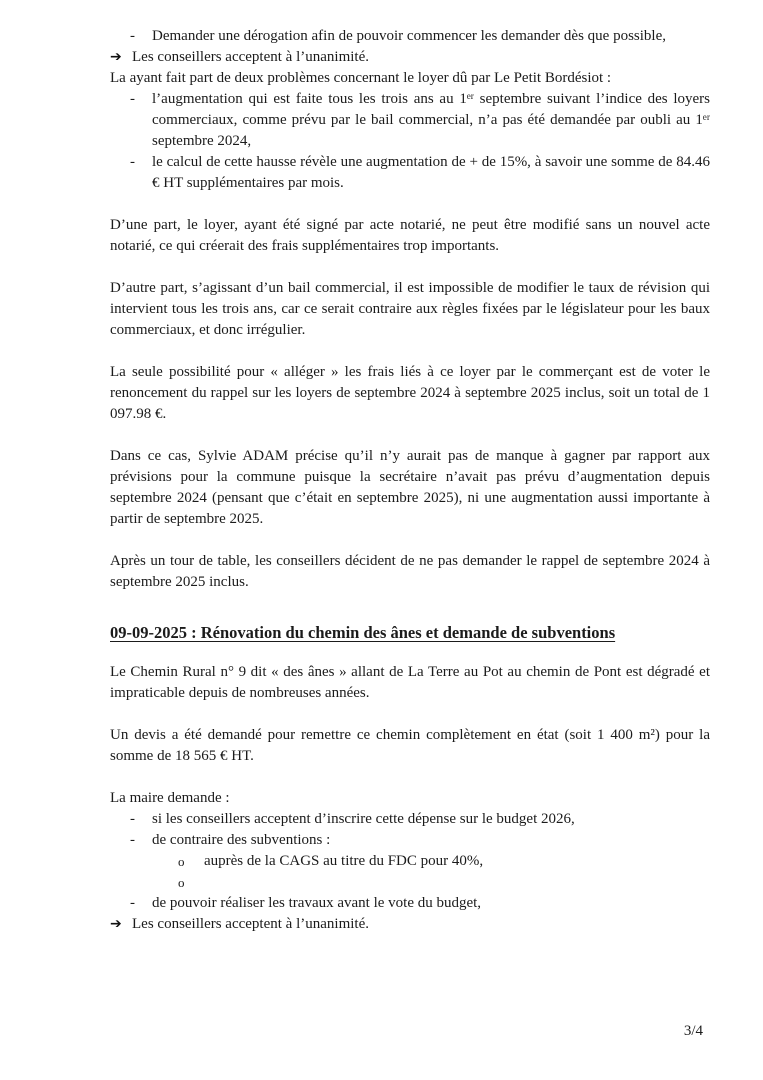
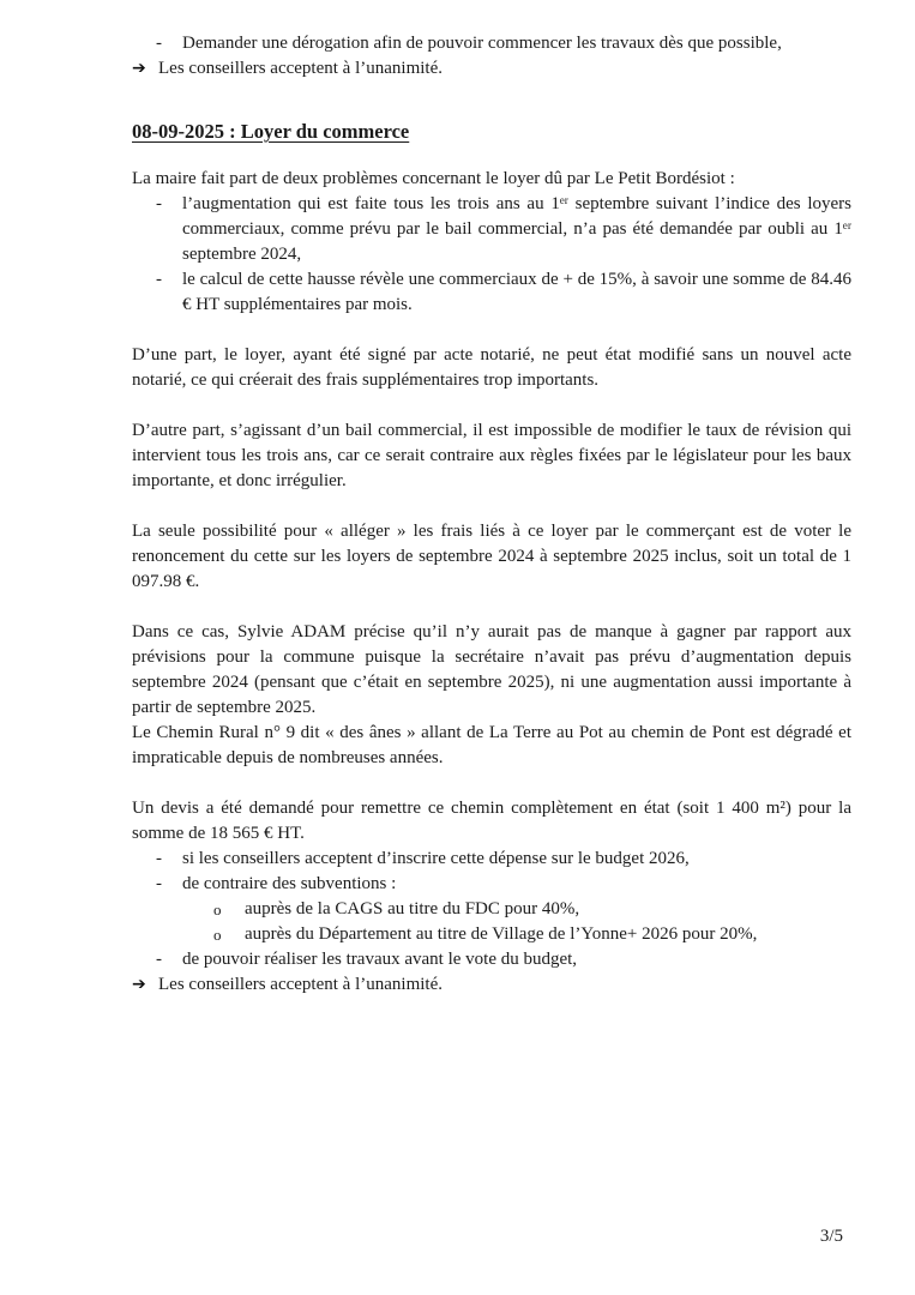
  -
- Demander une dérogation afin de pouvoir commencer les demander dès que possible,
+ Demander une dérogation afin de pouvoir commencer les travaux dès que possible,
  ➔
  Les conseillers acceptent à l’unanimité.
+ 08-09-2025 : Loyer du commerce
- La ayant fait part de deux problèmes concernant le loyer dû par Le Petit Bordésiot :
+ La maire fait part de deux problèmes concernant le loyer dû par Le Petit Bordésiot :
  -
  l’augmentation qui est faite tous les trois ans au 1ᵉʳ septembre suivant l’indice des loyers commerciaux, comme prévu par le bail commercial, n’a pas été demandée par oubli au 1ᵉʳ septembre 2024,
  -
- le calcul de cette hausse révèle une augmentation de + de 15%, à savoir une somme de 84.46 € HT supplémentaires par mois.
+ le calcul de cette hausse révèle une commerciaux de + de 15%, à savoir une somme de 84.46 € HT supplémentaires par mois.
- D’une part, le loyer, ayant été signé par acte notarié, ne peut être modifié sans un nouvel acte notarié, ce qui créerait des frais supplémentaires trop importants.
+ D’une part, le loyer, ayant été signé par acte notarié, ne peut état modifié sans un nouvel acte notarié, ce qui créerait des frais supplémentaires trop importants.
- D’autre part, s’agissant d’un bail commercial, il est impossible de modifier le taux de révision qui intervient tous les trois ans, car ce serait contraire aux règles fixées par le législateur pour les baux commerciaux, et donc irrégulier.
+ D’autre part, s’agissant d’un bail commercial, il est impossible de modifier le taux de révision qui intervient tous les trois ans, car ce serait contraire aux règles fixées par le législateur pour les baux importante, et donc irrégulier.
- La seule possibilité pour « alléger » les frais liés à ce loyer par le commerçant est de voter le renoncement du rappel sur les loyers de septembre 2024 à septembre 2025 inclus, soit un total de 1 097.98 €.
+ La seule possibilité pour « alléger » les frais liés à ce loyer par le commerçant est de voter le renoncement du cette sur les loyers de septembre 2024 à septembre 2025 inclus, soit un total de 1 097.98 €.
  Dans ce cas, Sylvie ADAM précise qu’il n’y aurait pas de manque à gagner par rapport aux prévisions pour la commune puisque la secrétaire n’avait pas prévu d’augmentation depuis septembre 2024 (pensant que c’était en septembre 2025), ni une augmentation aussi importante à partir de septembre 2025.
- Après un tour de table, les conseillers décident de ne pas demander le rappel de septembre 2024 à septembre 2025 inclus.
- 09-09-2025 : Rénovation du chemin des ânes et demande de subventions
  Le Chemin Rural n° 9 dit « des ânes » allant de La Terre au Pot au chemin de Pont est dégradé et impraticable depuis de nombreuses années.
  Un devis a été demandé pour remettre ce chemin complètement en état (soit 1 400 m²) pour la somme de 18 565 € HT.
- La maire demande :
  -
  si les conseillers acceptent d’inscrire cette dépense sur le budget 2026,
  -
  de contraire des subventions :
  o
  auprès de la CAGS au titre du FDC pour 40%,
  o
+ auprès du Département au titre de Village de l’Yonne+ 2026 pour 20%,
  -
  de pouvoir réaliser les travaux avant le vote du budget,
  ➔
  Les conseillers acceptent à l’unanimité.
- 3/4
+ 3/5
